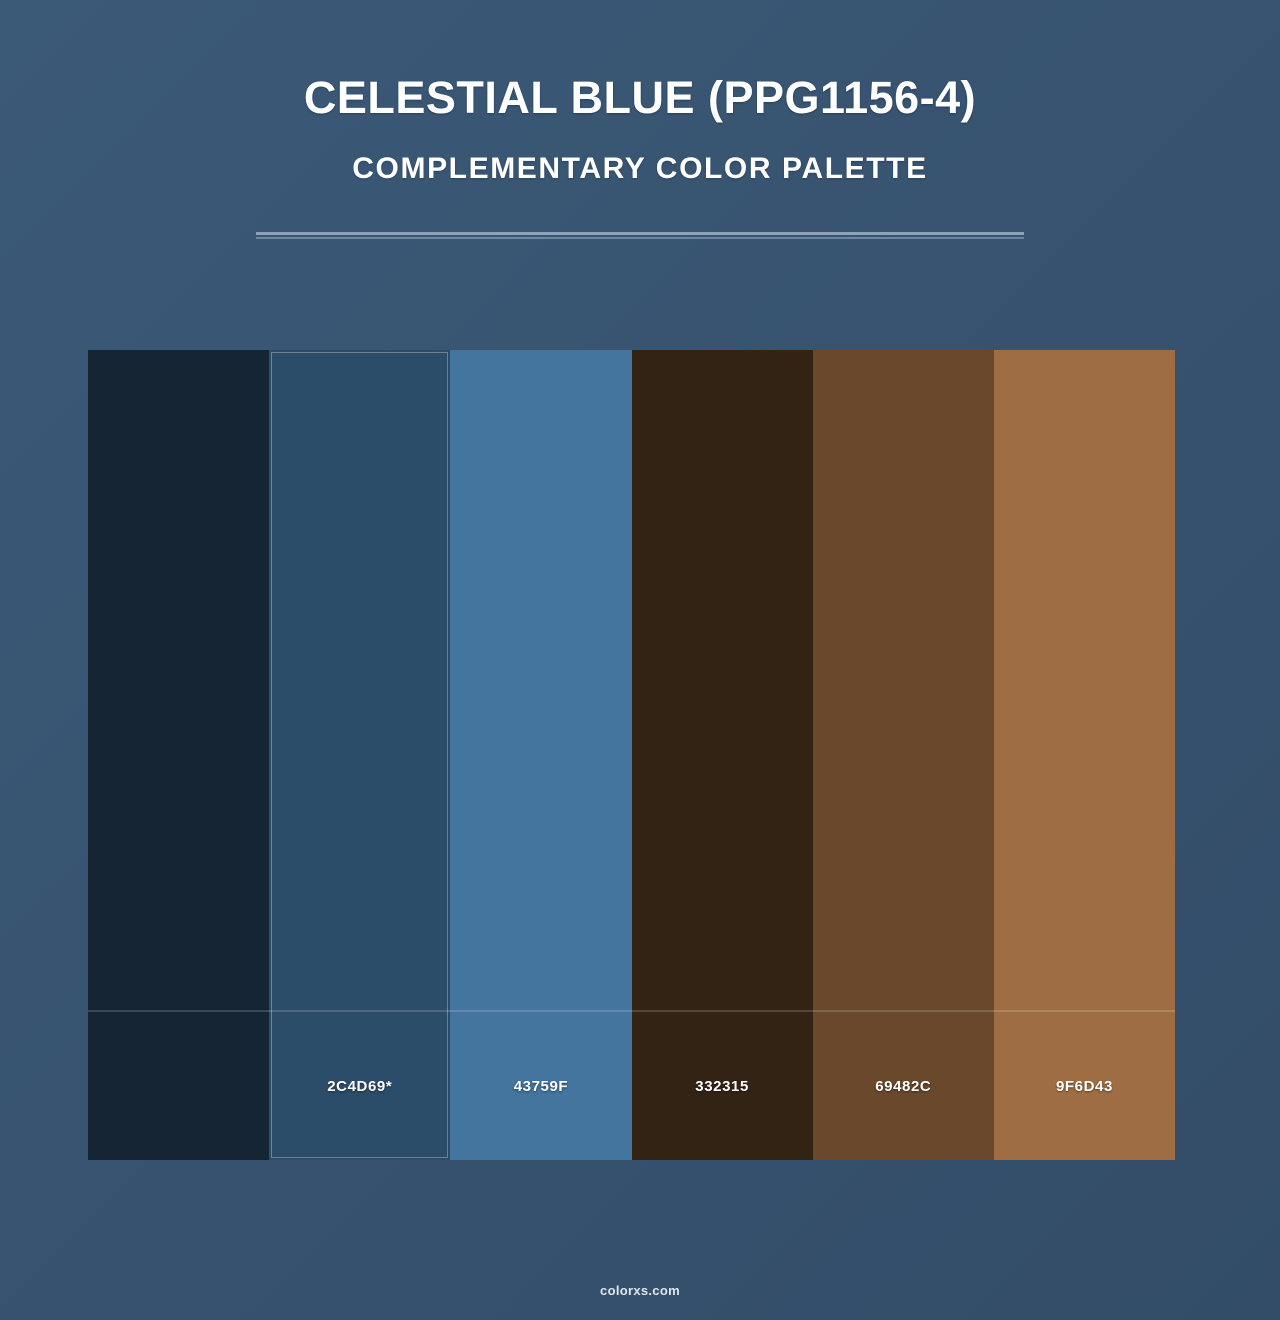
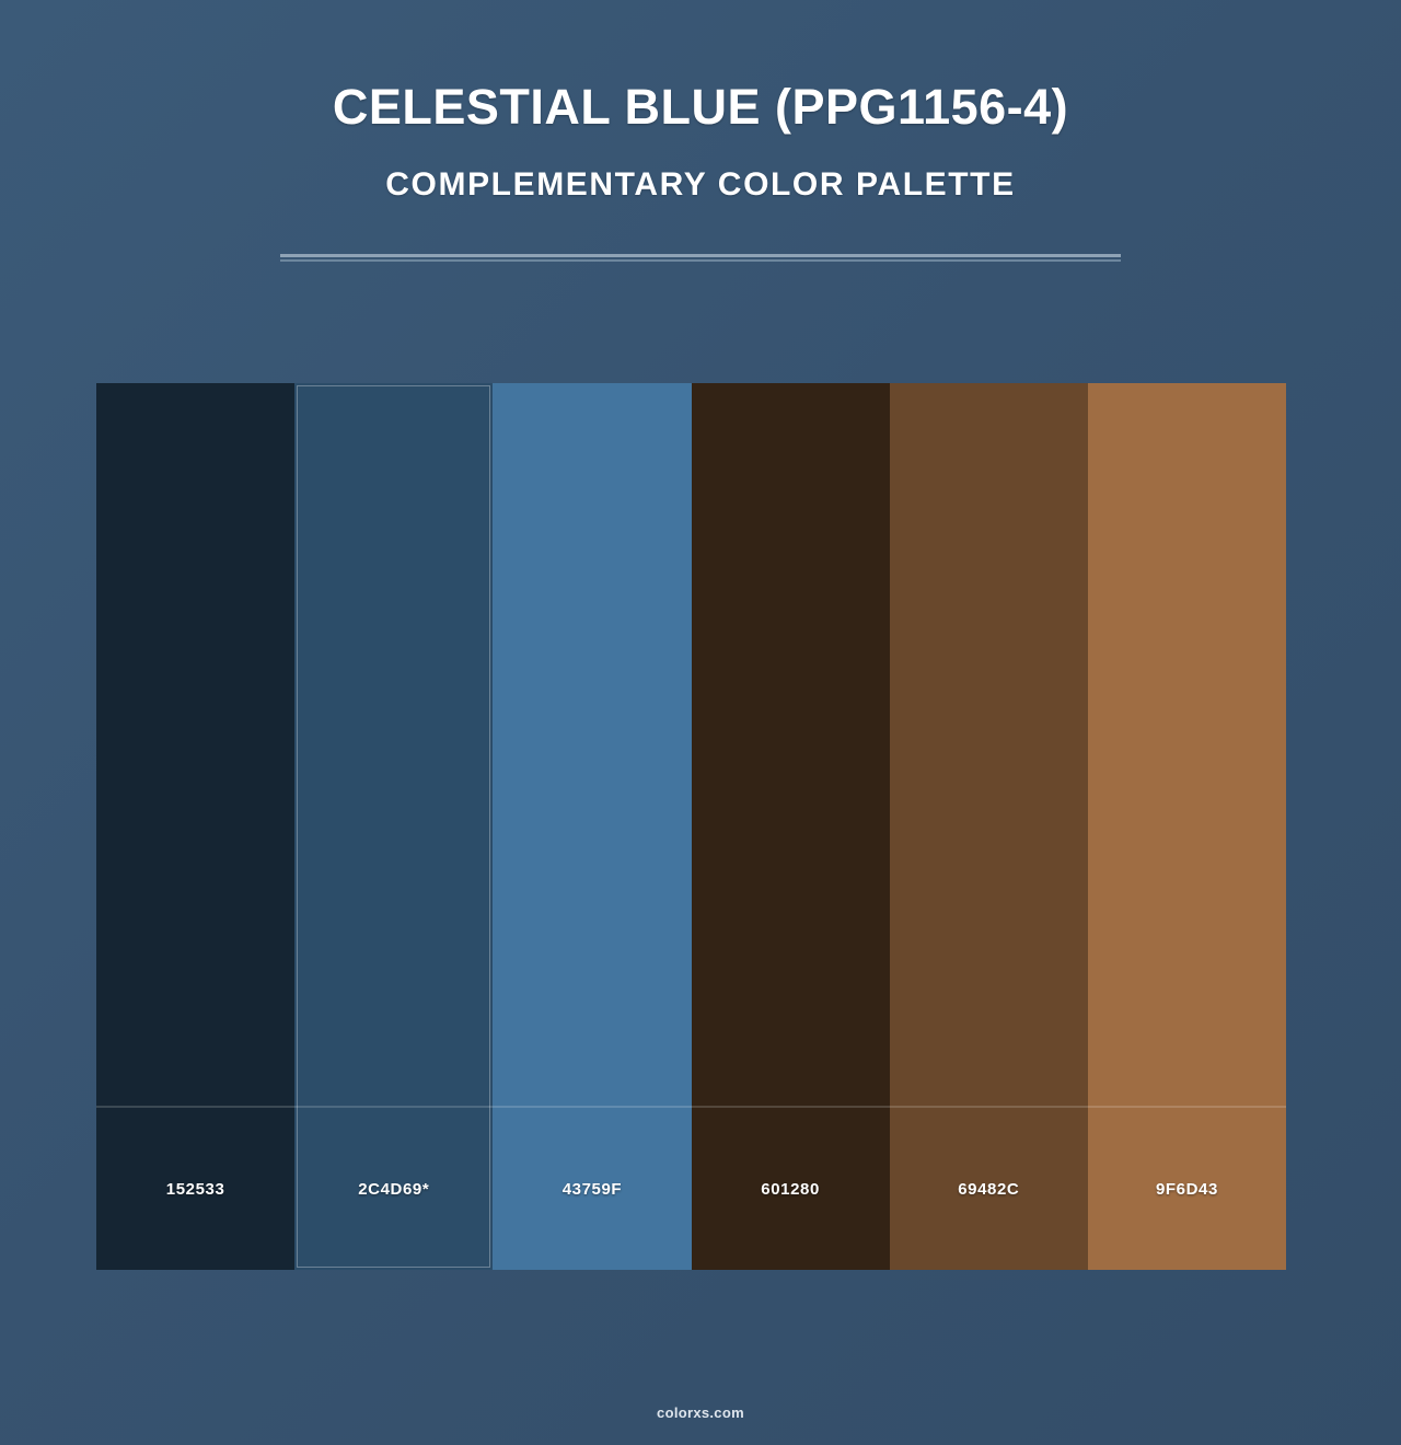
  CELESTIAL BLUE (PPG1156-4)
  COMPLEMENTARY COLOR PALETTE
+ 152533
  2C4D69*
  43759F
- 332315
+ 601280
  69482C
  9F6D43
  colorxs.com
